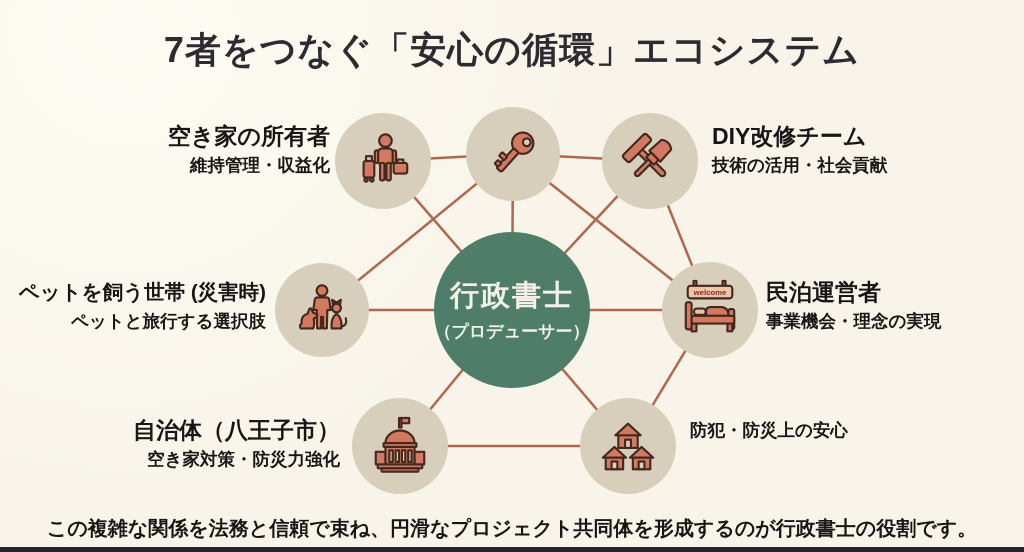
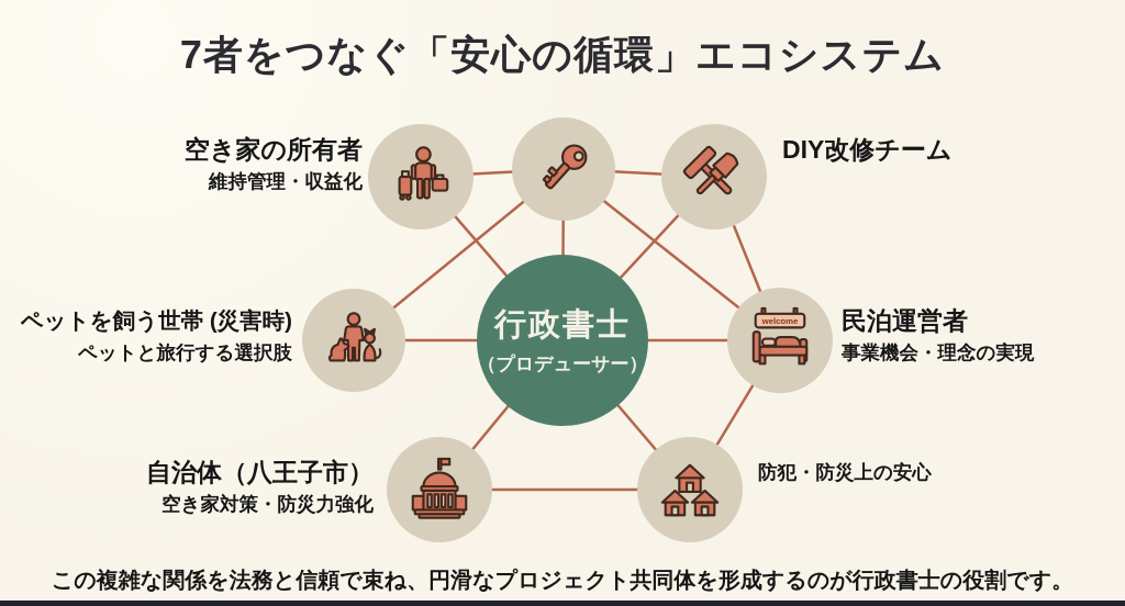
  7者をつなぐ「安心の循環」エコシステム
  welcome
  行政書士
  （プロデューサー）
  空き家の所有者
  維持管理・収益化
  DIY改修チーム
- 技術の活用・社会貢献
  ペットを飼う世帯 (災害時)
  ペットと旅行する選択肢
  民泊運営者
  事業機会・理念の実現
  自治体（八王子市）
  空き家対策・防災力強化
  防犯・防災上の安心
  この複雑な関係を法務と信頼で束ね、円滑なプロジェクト共同体を形成するのが行政書士の役割です。
